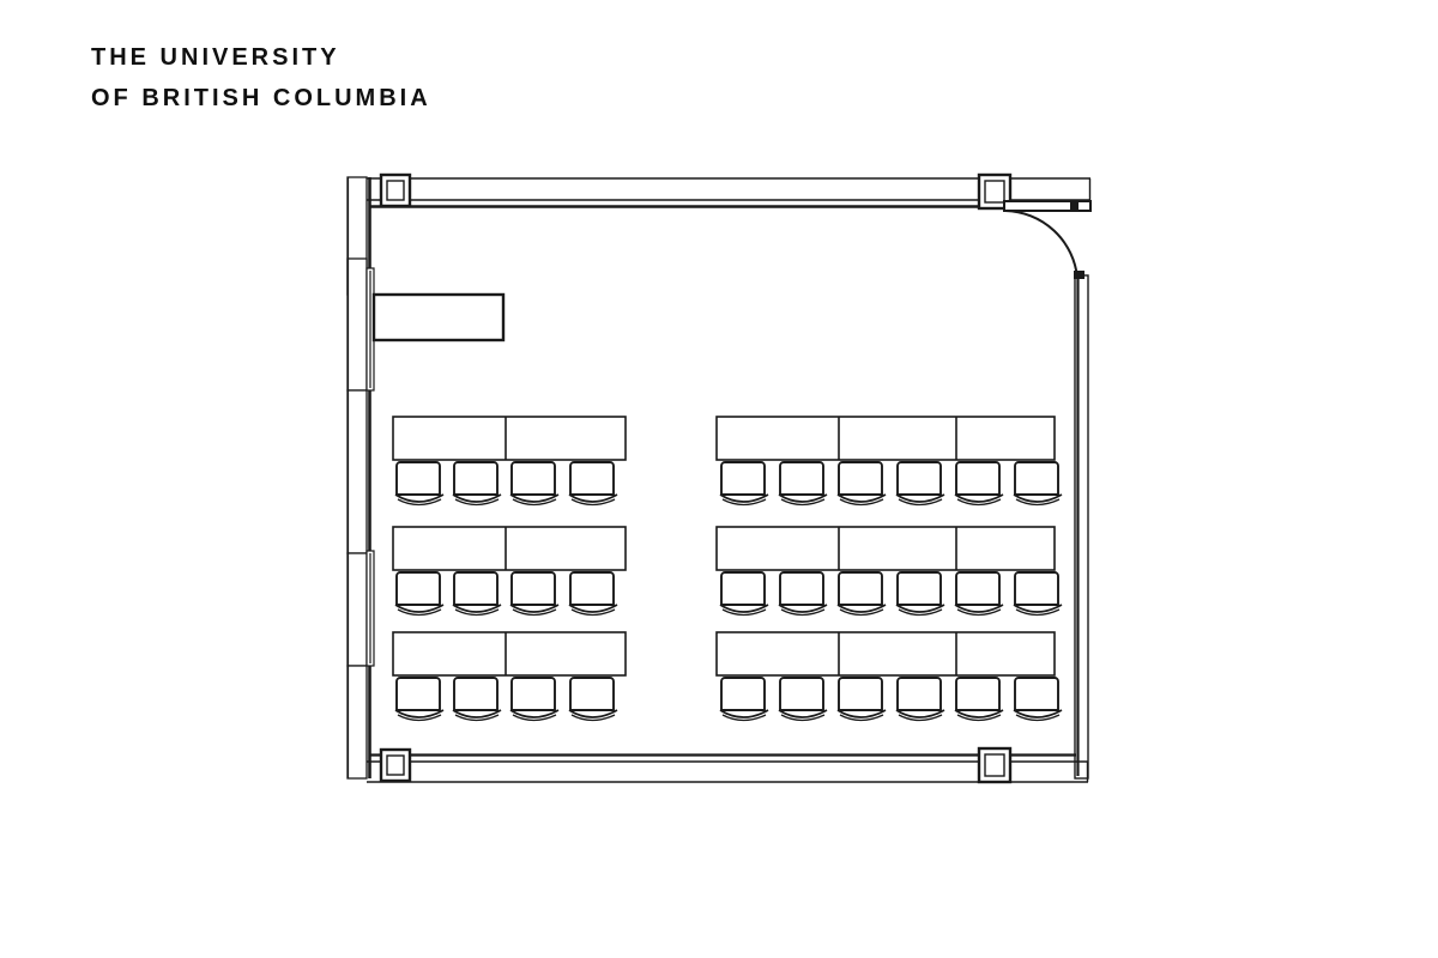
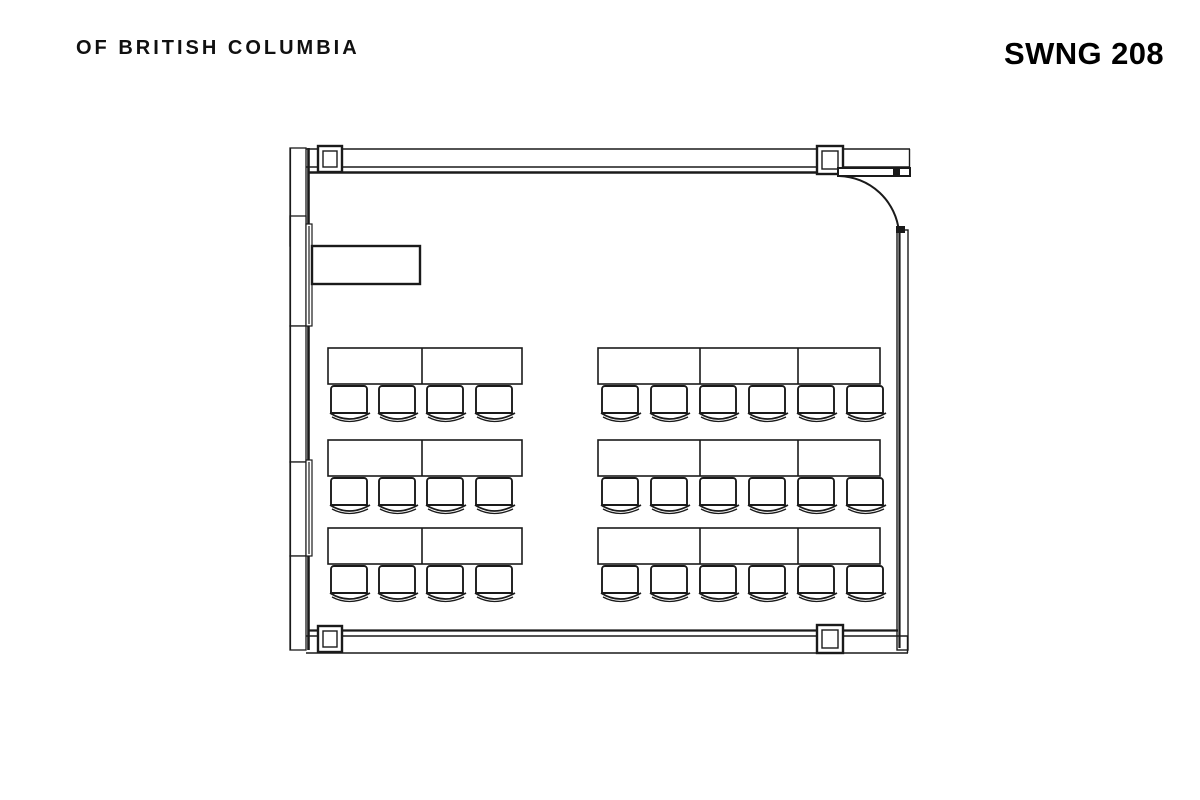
- THE UNIVERSITY
  OF BRITISH COLUMBIA
+ SWNG 208
